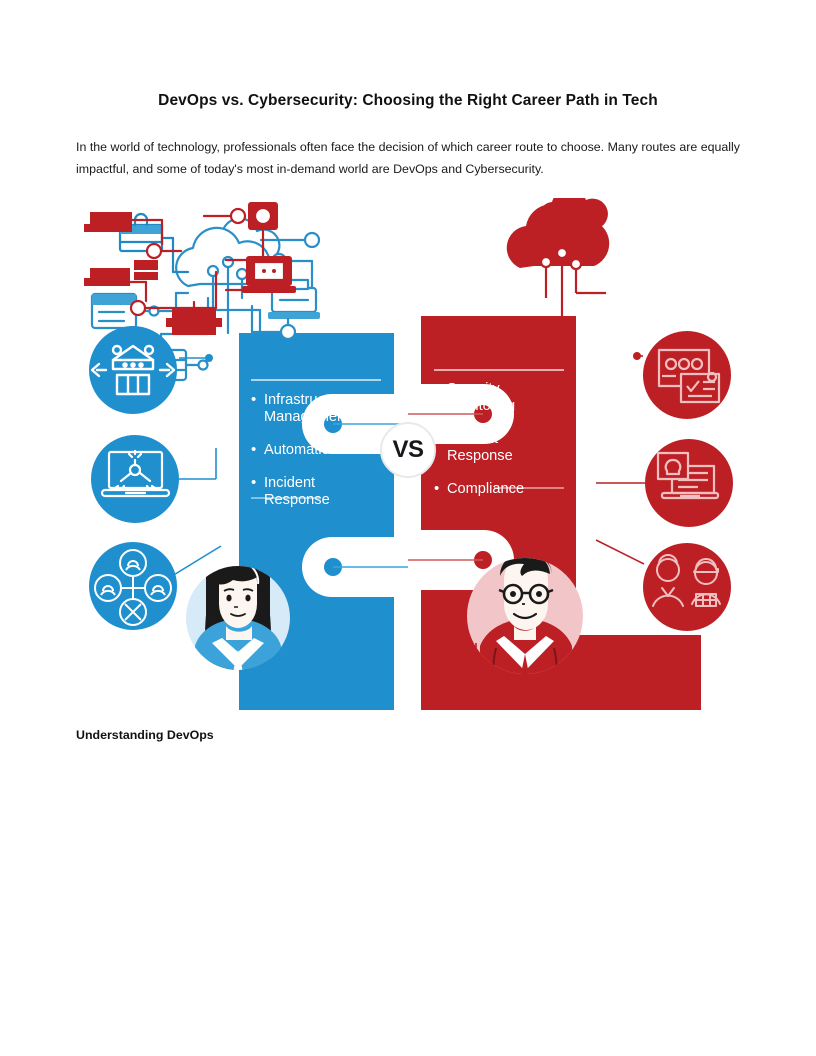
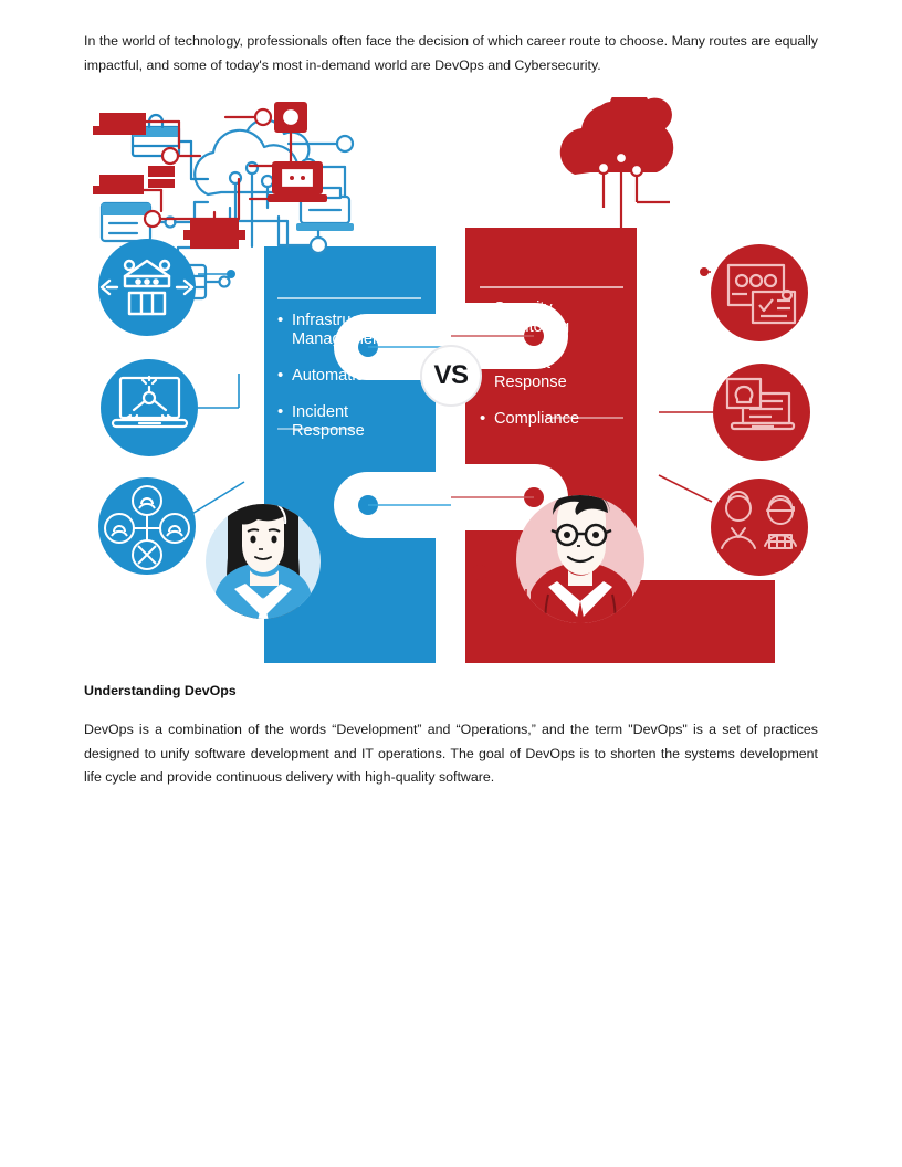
- DevOps vs. Cybersecurity: Choosing the Right Career Path in Tech
  In the world of technology, professionals often face the decision of which career route to choose. Many routes are equally impactful, and some of today's most in-demand world are DevOps and Cybersecurity.
  Infrastructure Management
  Automation
  Incident Response
  Security Monitoring
  Incident Response
  Compliance
  VS
  Understanding DevOps
+ DevOps is a combination of the words “Development” and “Operations,” and the term "DevOps" is a set of practices designed to unify software development and IT operations. The goal of DevOps is to shorten the systems development life cycle and provide continuous delivery with high-quality software.
